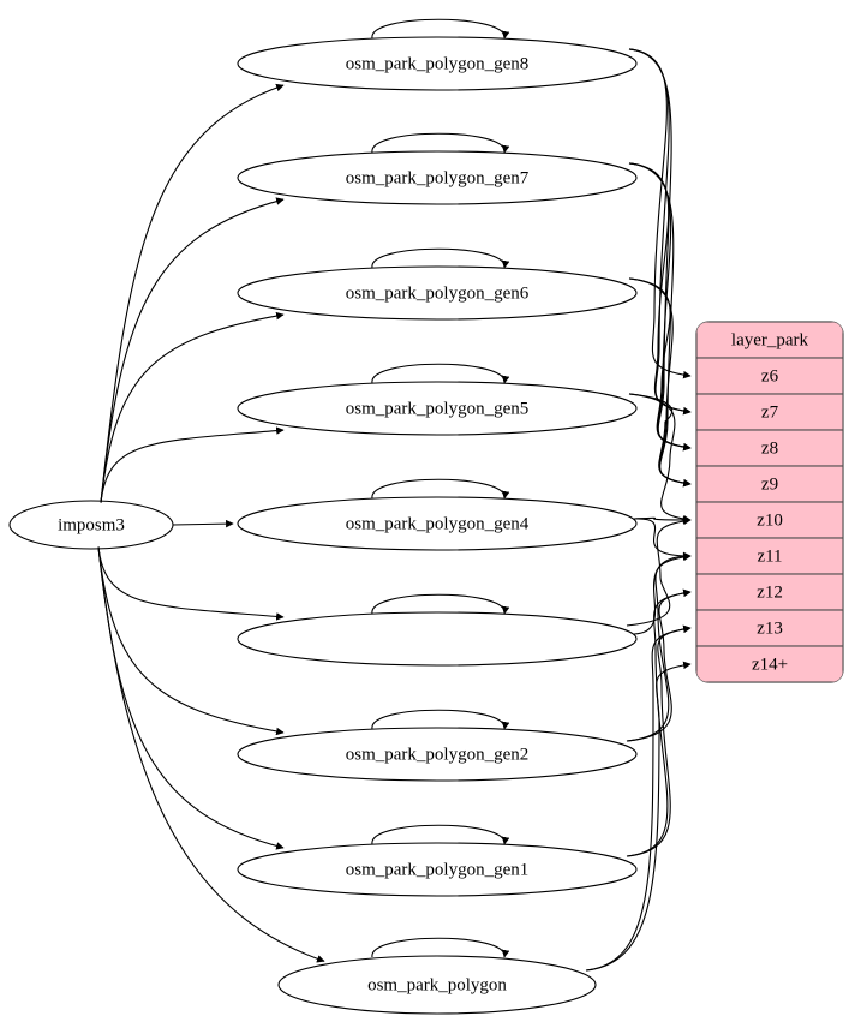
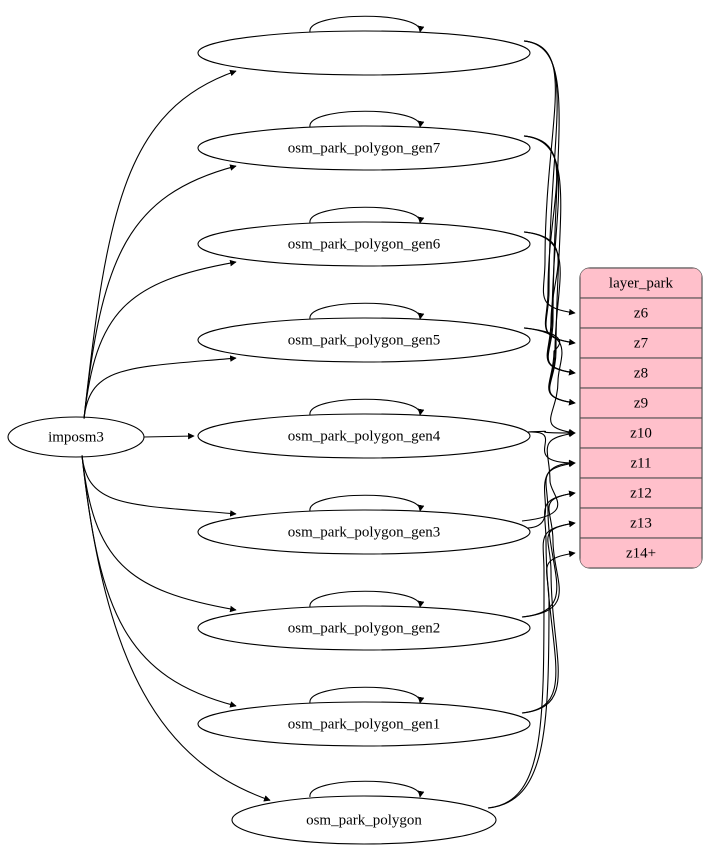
  imposm3
- osm_park_polygon_gen8
  osm_park_polygon_gen7
  osm_park_polygon_gen6
  osm_park_polygon_gen5
  osm_park_polygon_gen4
+ osm_park_polygon_gen3
  osm_park_polygon_gen2
  osm_park_polygon_gen1
  osm_park_polygon
  layer_park
  z6
  z7
  z8
  z9
  z10
  z11
  z12
  z13
  z14+
